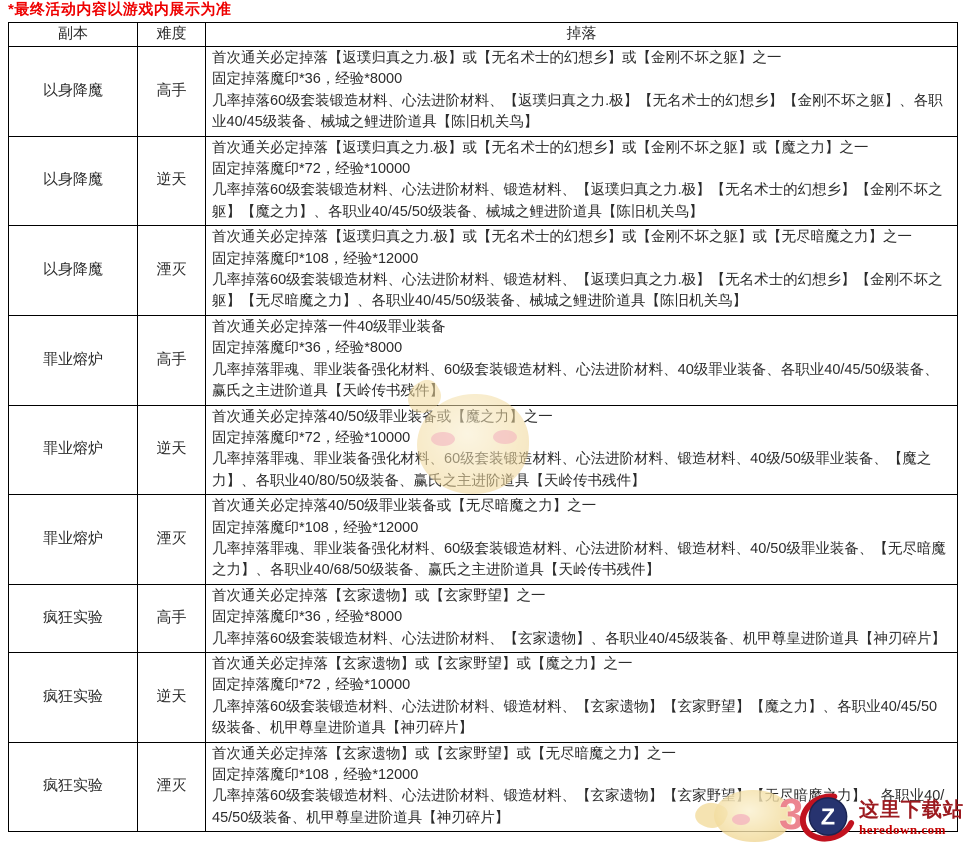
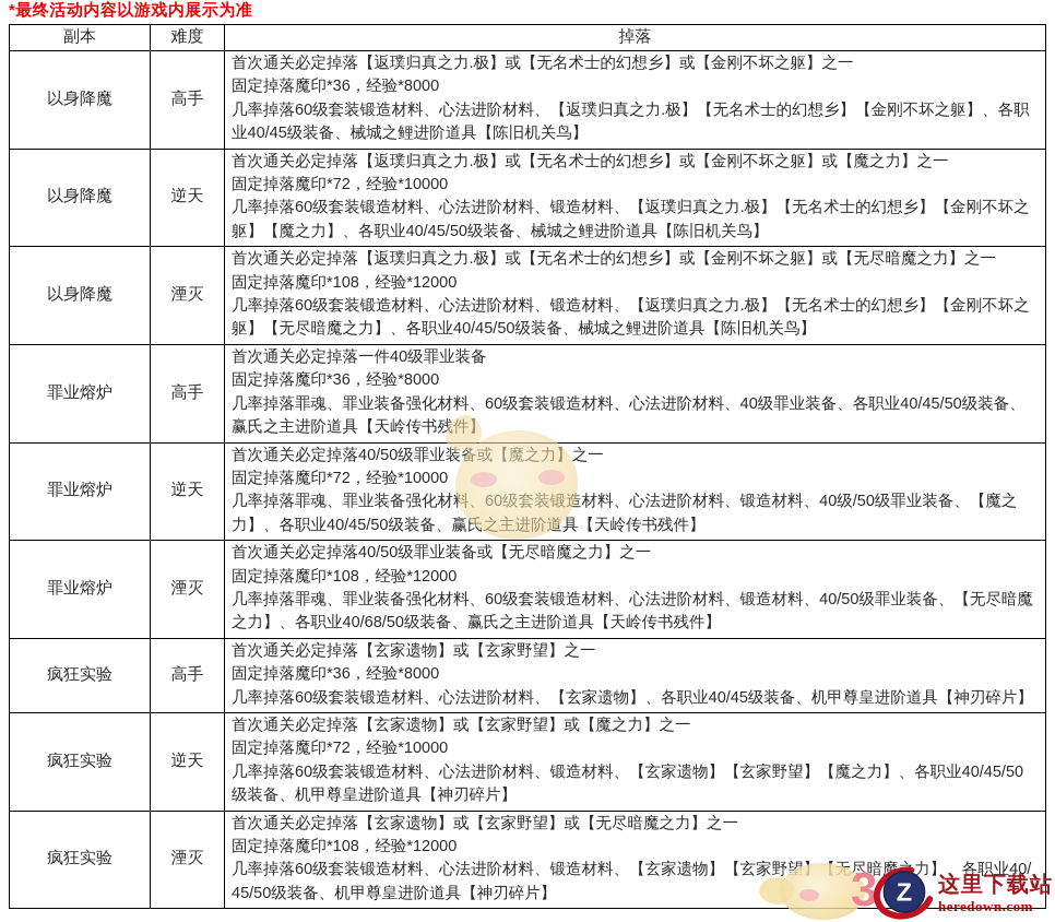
  *最终活动内容以游戏内展示为准
  副本	难度	掉落
  以身降魔	高手	首次通关必定掉落【返璞归真之力.极】或【无名术士的幻想乡】或【金刚不坏之躯】之一固定掉落魔印*36，经验*8000几率掉落60级套装锻造材料、心法进阶材料、【返璞归真之力.极】【无名术士的幻想乡】【金刚不坏之躯】、各职业40/45级装备、械城之鲤进阶道具【陈旧机关鸟】
  以身降魔	逆天	首次通关必定掉落【返璞归真之力.极】或【无名术士的幻想乡】或【金刚不坏之躯】或【魔之力】之一固定掉落魔印*72，经验*10000几率掉落60级套装锻造材料、心法进阶材料、锻造材料、【返璞归真之力.极】【无名术士的幻想乡】【金刚不坏之躯】【魔之力】、各职业40/45/50级装备、械城之鲤进阶道具【陈旧机关鸟】
  以身降魔	湮灭	首次通关必定掉落【返璞归真之力.极】或【无名术士的幻想乡】或【金刚不坏之躯】或【无尽暗魔之力】之一固定掉落魔印*108，经验*12000几率掉落60级套装锻造材料、心法进阶材料、锻造材料、【返璞归真之力.极】【无名术士的幻想乡】【金刚不坏之躯】【无尽暗魔之力】、各职业40/45/50级装备、械城之鲤进阶道具【陈旧机关鸟】
  罪业熔炉	高手	首次通关必定掉落一件40级罪业装备固定掉落魔印*36，经验*8000几率掉落罪魂、罪业装备强化材料、60级套装锻造材料、心法进阶材料、40级罪业装备、各职业40/45/50级装备、赢氏之主进阶道具【天岭传书残件】
- 罪业熔炉	逆天	首次通关必定掉落40/50级罪业装备或【魔之力】之一固定掉落魔印*72，经验*10000几率掉落罪魂、罪业装备强化材料、60级套装锻造材料、心法进阶材料、锻造材料、40级/50级罪业装备、【魔之力】、各职业40/80/50级装备、赢氏之主进阶道具【天岭传书残件】
+ 罪业熔炉	逆天	首次通关必定掉落40/50级罪业装备或【魔之力】之一固定掉落魔印*72，经验*10000几率掉落罪魂、罪业装备强化材料、60级套装锻造材料、心法进阶材料、锻造材料、40级/50级罪业装备、【魔之力】、各职业40/45/50级装备、赢氏之主进阶道具【天岭传书残件】
  罪业熔炉	湮灭	首次通关必定掉落40/50级罪业装备或【无尽暗魔之力】之一固定掉落魔印*108，经验*12000几率掉落罪魂、罪业装备强化材料、60级套装锻造材料、心法进阶材料、锻造材料、40/50级罪业装备、【无尽暗魔之力】、各职业40/68/50级装备、赢氏之主进阶道具【天岭传书残件】
  疯狂实验	高手	首次通关必定掉落【玄家遗物】或【玄家野望】之一固定掉落魔印*36，经验*8000几率掉落60级套装锻造材料、心法进阶材料、【玄家遗物】、各职业40/45级装备、机甲尊皇进阶道具【神刃碎片】
  疯狂实验	逆天	首次通关必定掉落【玄家遗物】或【玄家野望】或【魔之力】之一固定掉落魔印*72，经验*10000几率掉落60级套装锻造材料、心法进阶材料、锻造材料、【玄家遗物】【玄家野望】【魔之力】、各职业40/45/50级装备、机甲尊皇进阶道具【神刃碎片】
  疯狂实验	湮灭	首次通关必定掉落【玄家遗物】或【玄家野望】或【无尽暗魔之力】之一固定掉落魔印*108，经验*12000几率掉落60级套装锻造材料、心法进阶材料、锻造材料、【玄家遗物】【玄家野望】【无尽暗魔力】、各职业40/45/50级装备、机甲尊皇进阶道具【神刃碎片】
  3
  Z
  这里下载站
  heredown.com
